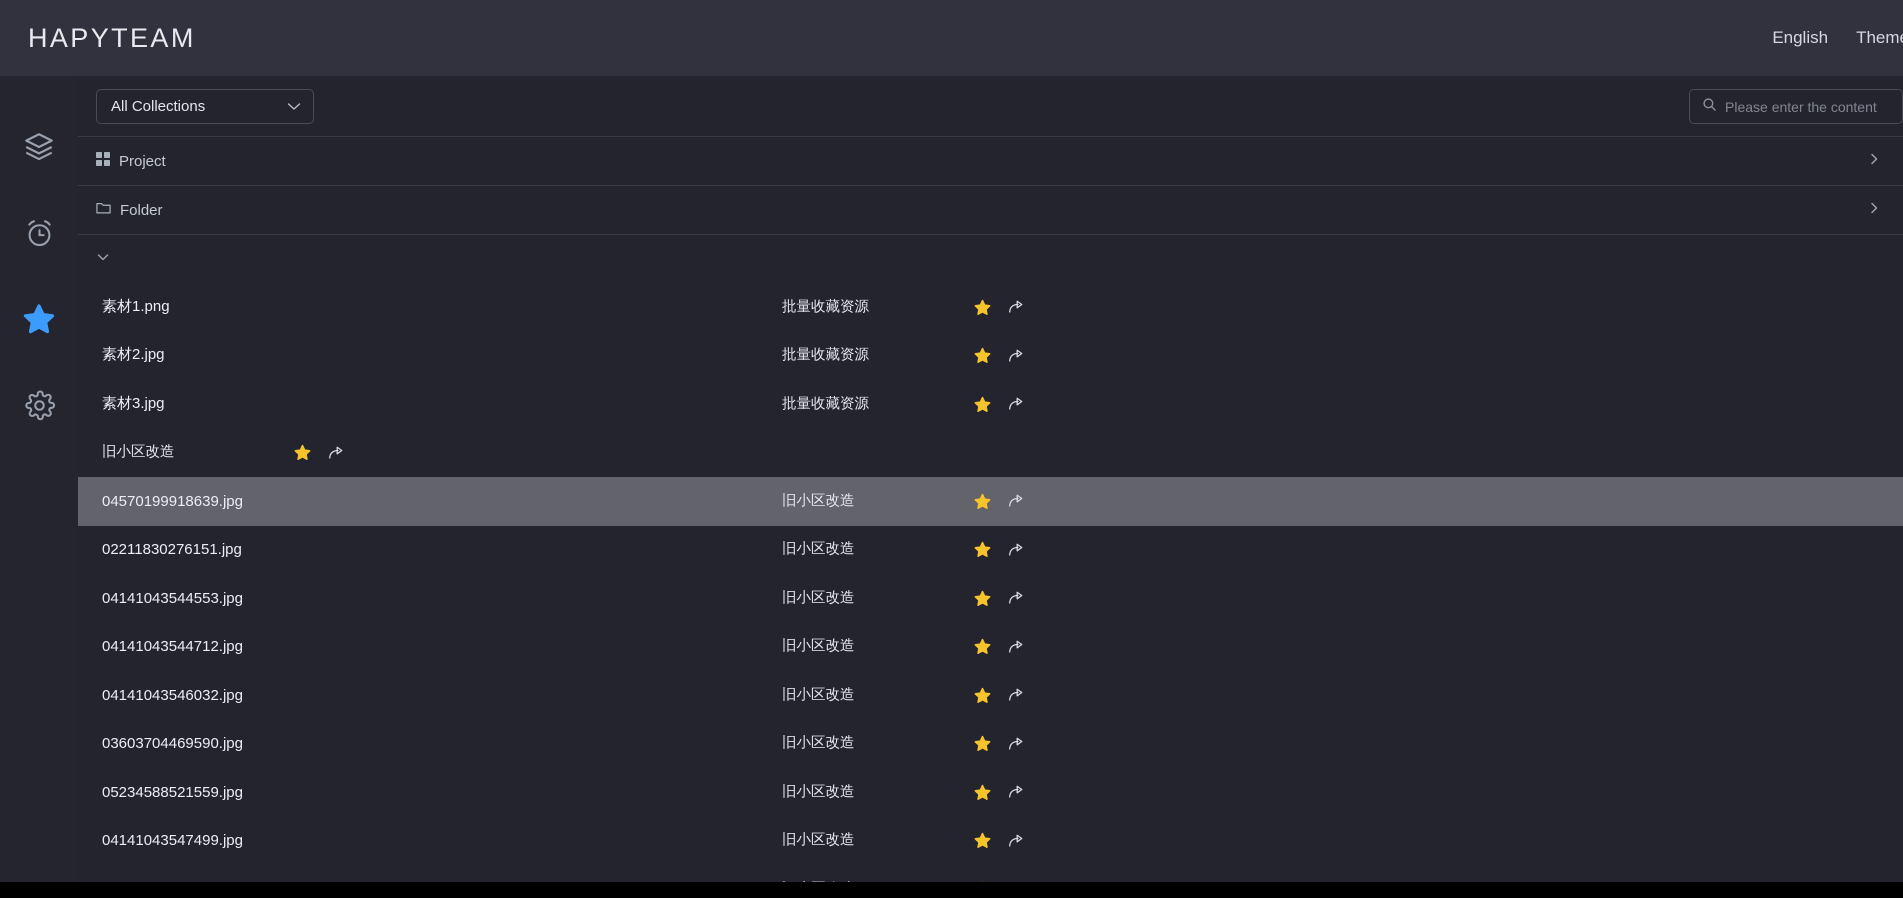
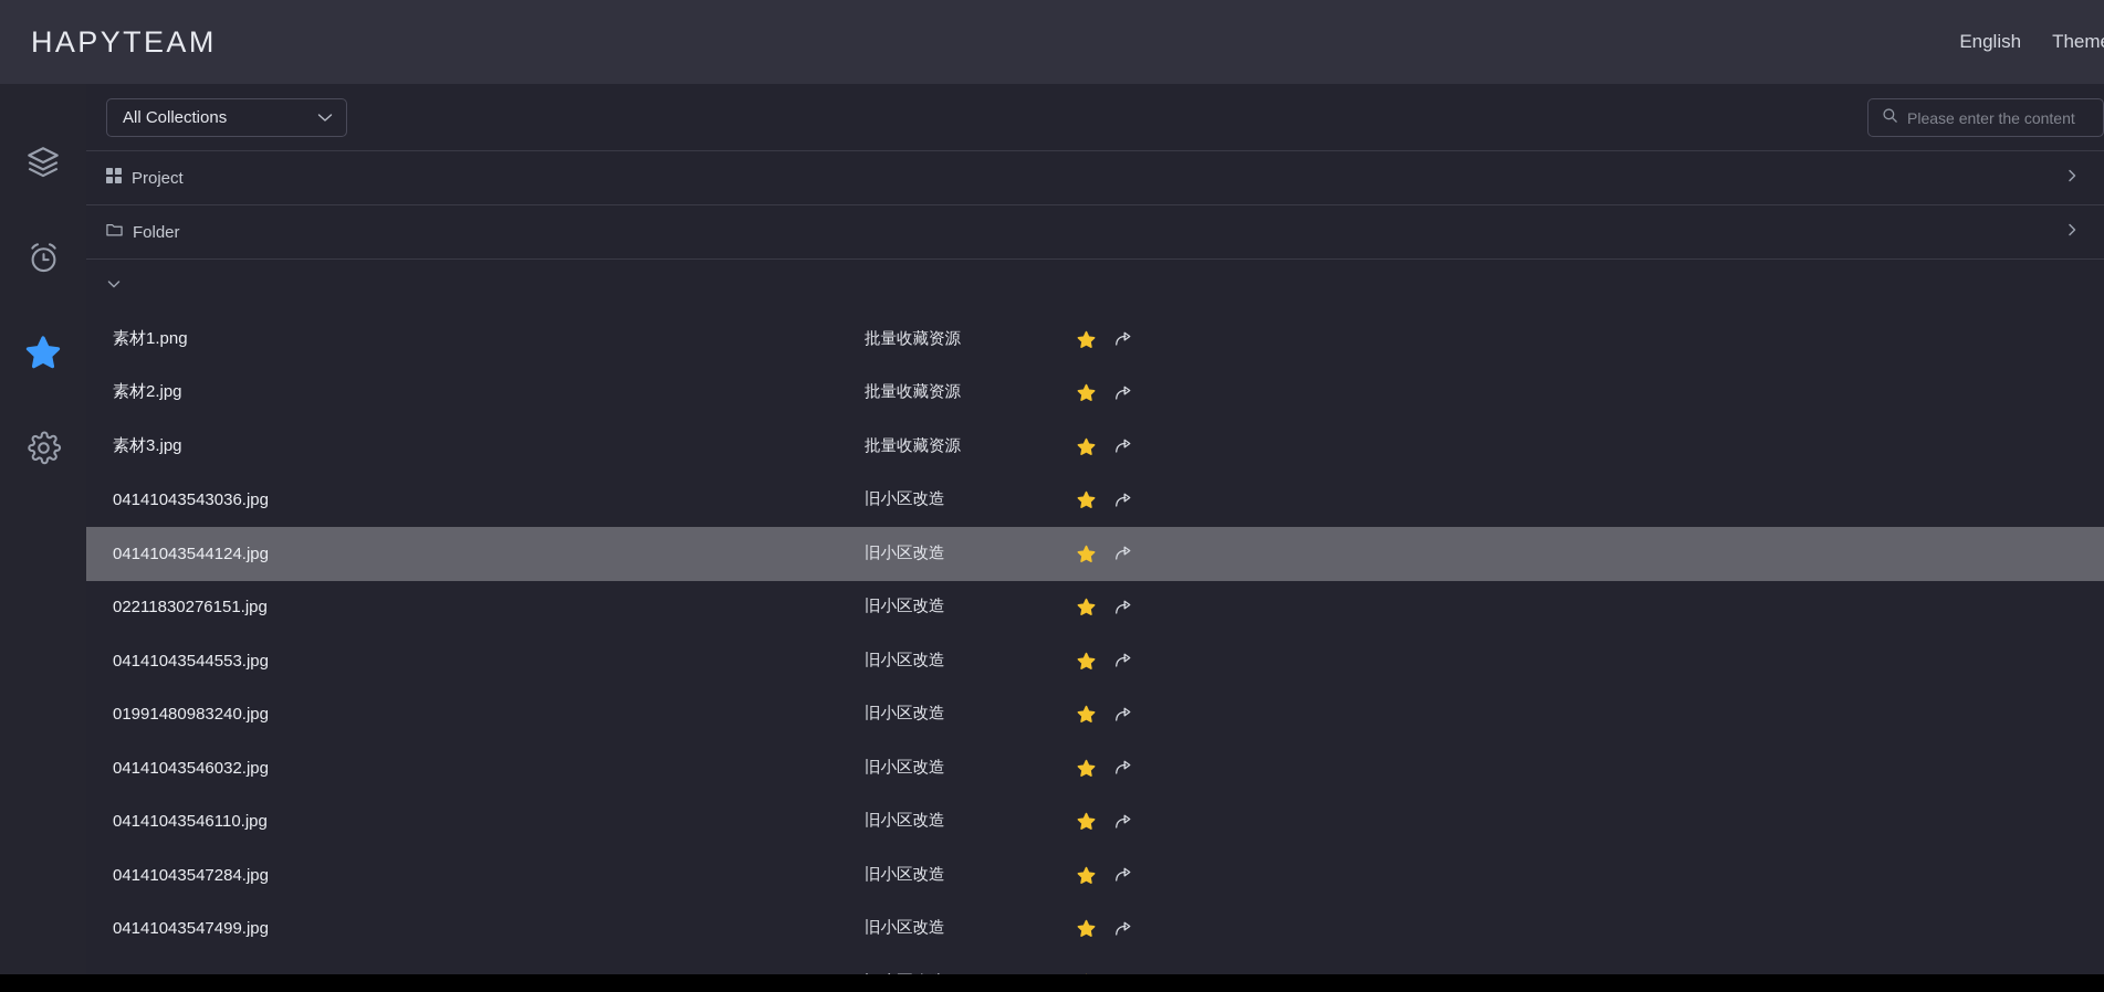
  HAPYTEAM
  English
  Them
  All Collections
  Please enter the content
  Project
  Folder
  素材1.png
  批量收藏资源
  素材2.jpg
  批量收藏资源
  素材3.jpg
  批量收藏资源
+ 04141043543036.jpg
  旧小区改造
- 04570199918639.jpg
+ 04141043544124.jpg
  旧小区改造
  02211830276151.jpg
  旧小区改造
  04141043544553.jpg
  旧小区改造
- 04141043544712.jpg
+ 01991480983240.jpg
  旧小区改造
  04141043546032.jpg
  旧小区改造
- 03603704469590.jpg
+ 04141043546110.jpg
  旧小区改造
- 05234588521559.jpg
+ 04141043547284.jpg
  旧小区改造
  04141043547499.jpg
  旧小区改造
